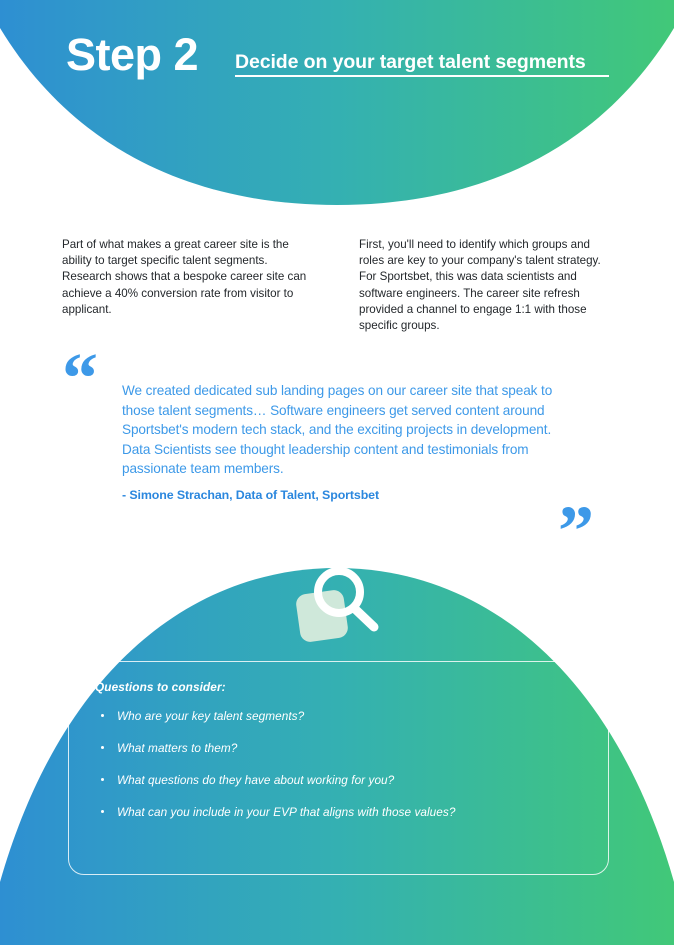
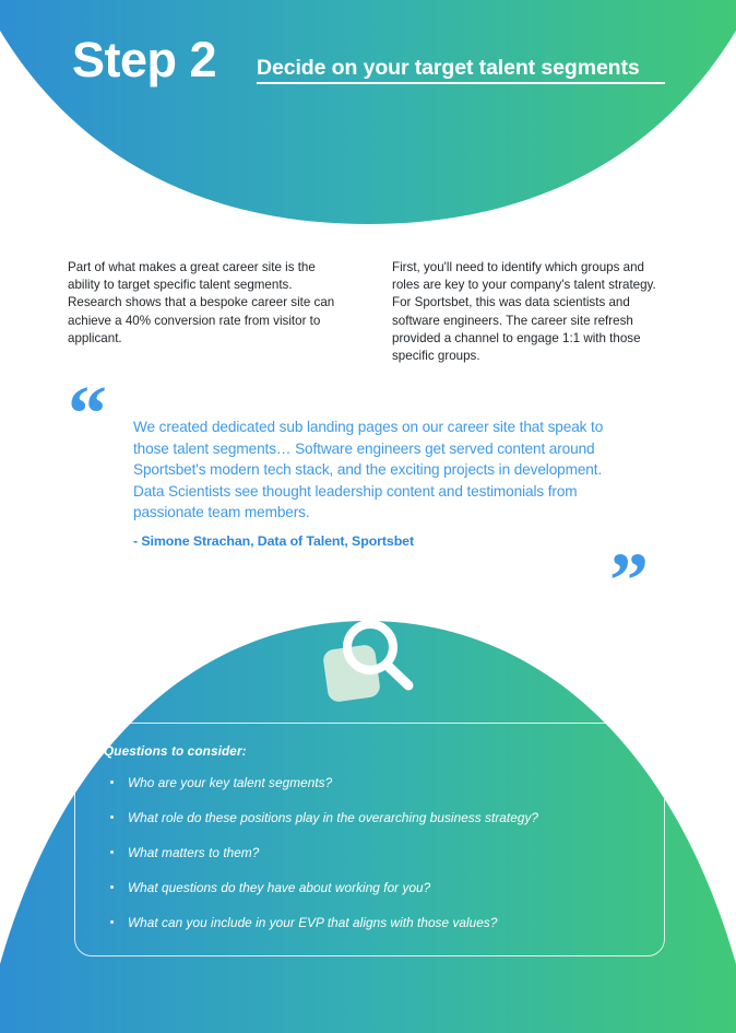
  Step 2
  Decide on your target talent segments
  Part of what makes a great career site is the ability to target specific talent segments. Research shows that a bespoke career site can achieve a 40% conversion rate from visitor to applicant.
  First, you'll need to identify which groups and roles are key to your company's talent strategy. For Sportsbet, this was data scientists and software engineers. The career site refresh provided a channel to engage 1:1 with those specific groups.
  “
  We created dedicated sub landing pages on our career site that speak to those talent segments… Software engineers get served content around Sportsbet's modern tech stack, and the exciting projects in development. Data Scientists see thought leadership content and testimonials from passionate team members.
  - Simone Strachan, Data of Talent, Sportsbet
  ”
  Questions to consider:
  Who are your key talent segments?
+ What role do these positions play in the overarching business strategy?
  What matters to them?
  What questions do they have about working for you?
  What can you include in your EVP that aligns with those values?
